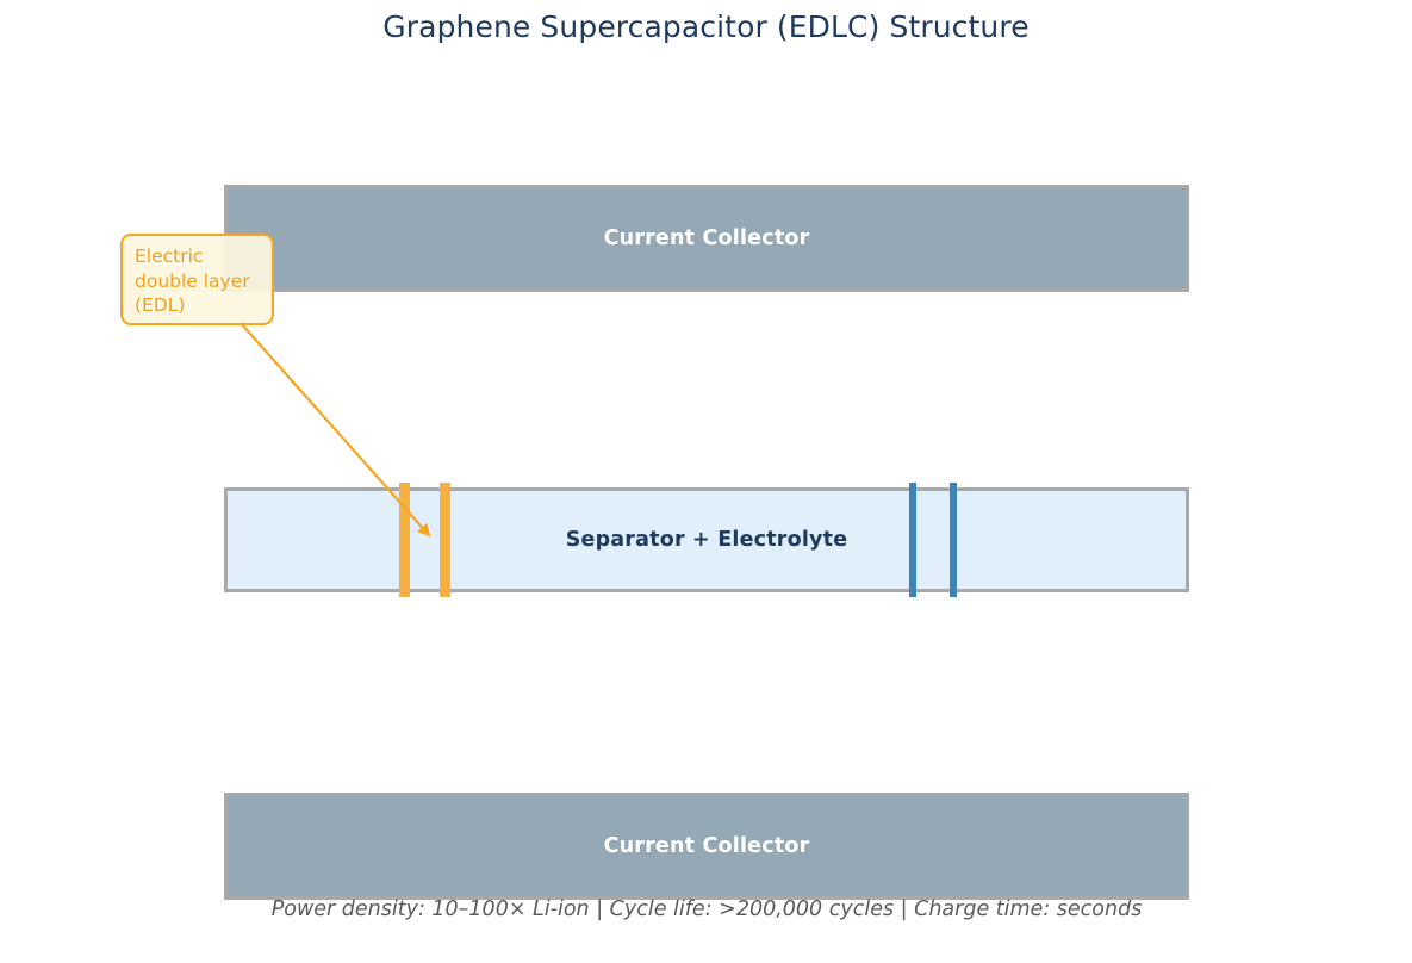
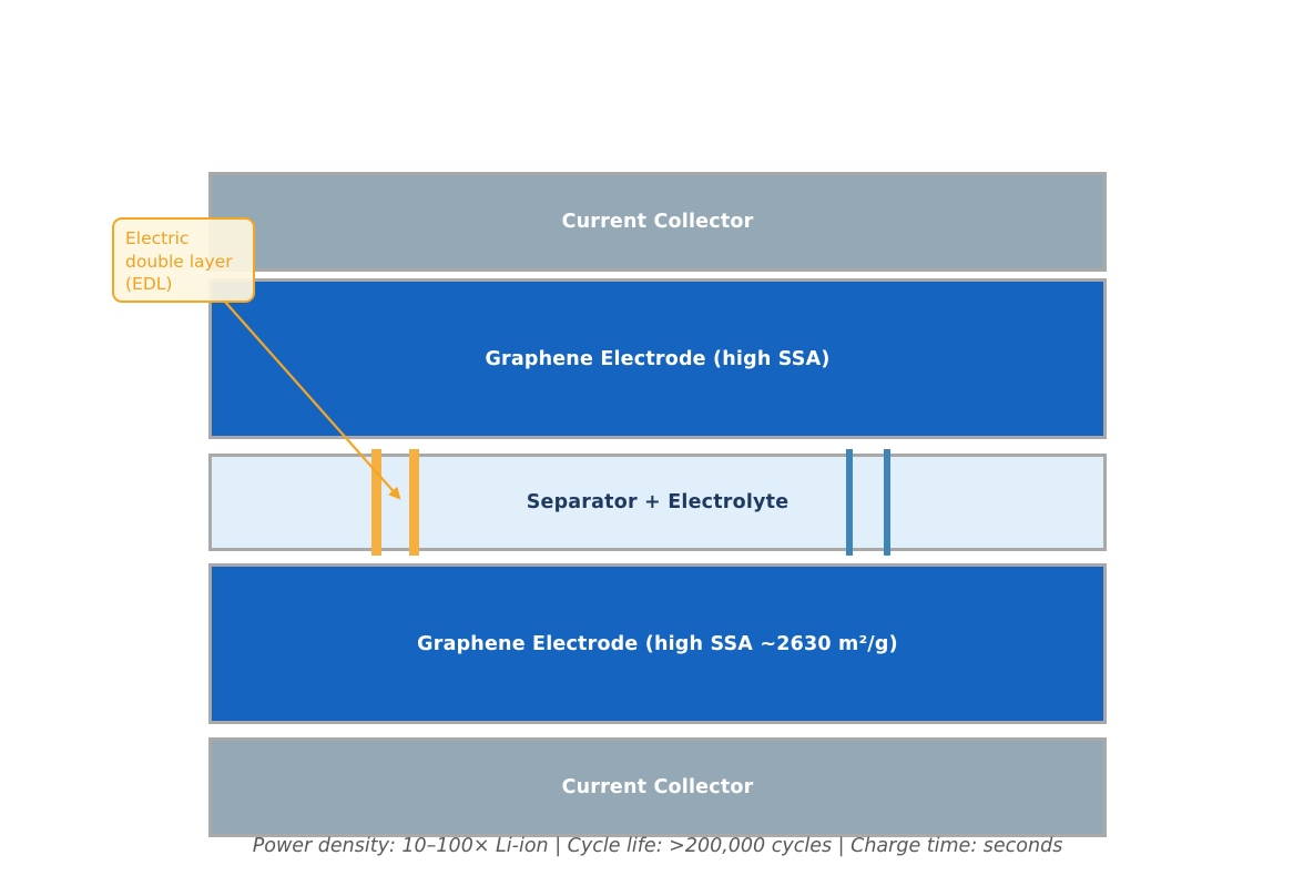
- Graphene Supercapacitor (EDLC) Structure
  Current Collector
+ Graphene Electrode (high SSA)
  Separator + Electrolyte
+ Graphene Electrode (high SSA ~2630 m²/g)
  Current Collector
  Electric
  double layer
  (EDL)
  Power density: 10–100× Li-ion | Cycle life: >200,000 cycles | Charge time: seconds
